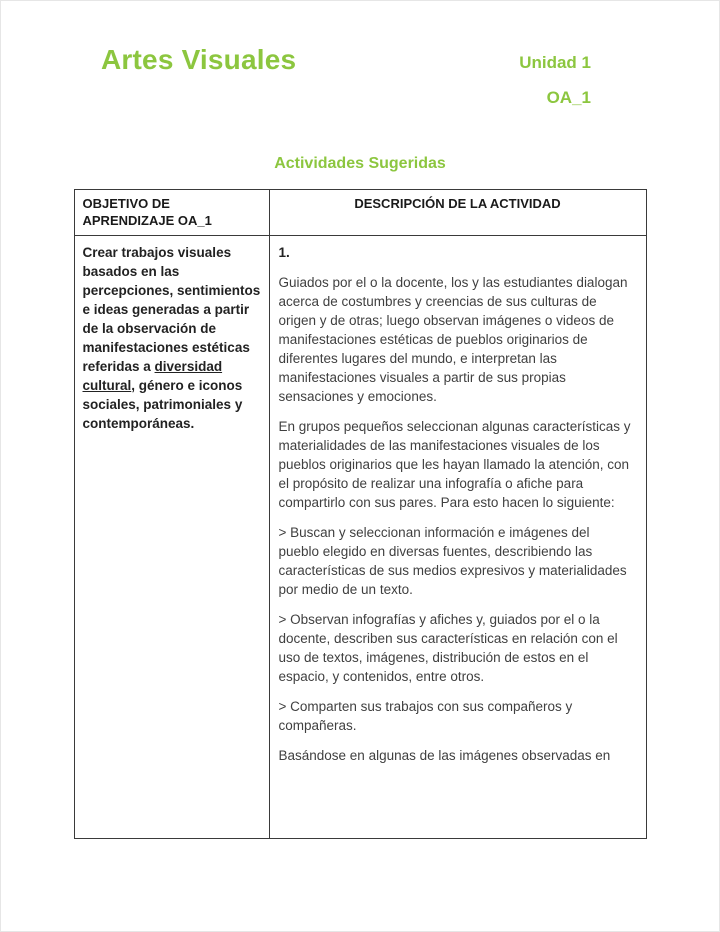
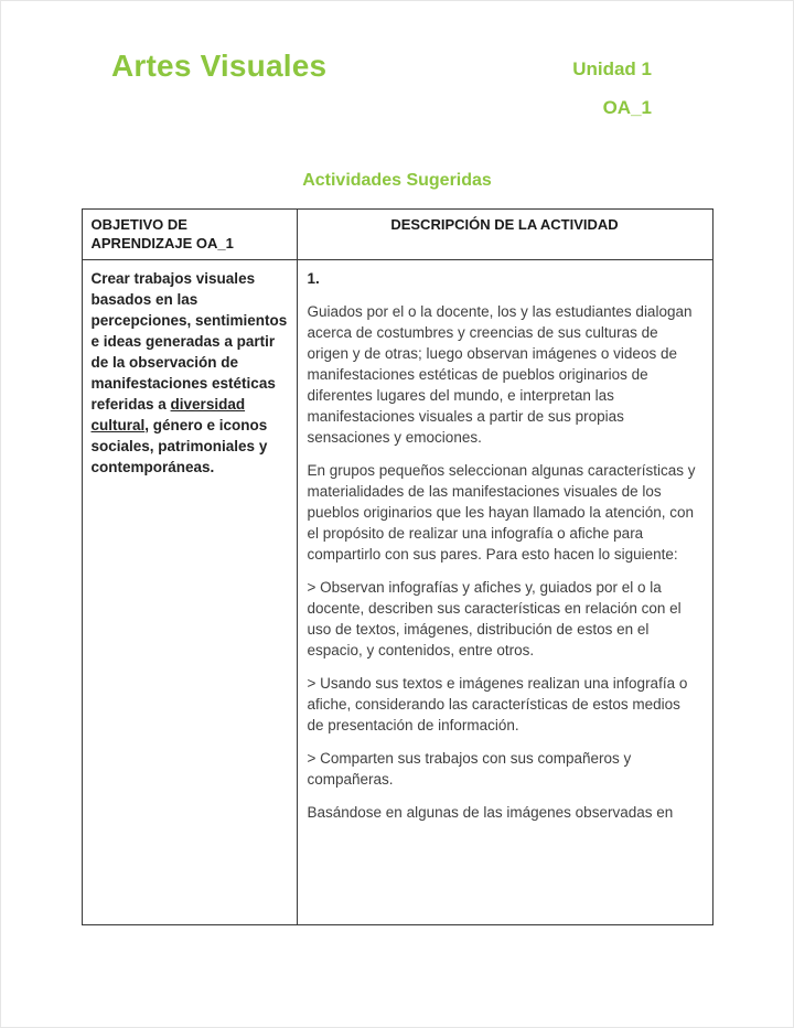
  Artes Visuales
  Unidad 1
  OA_1
  Actividades Sugeridas
  OBJETIVO DE APRENDIZAJE OA_1
  DESCRIPCIÓN DE LA ACTIVIDAD
  Crear trabajos visuales basados en las percepciones, sentimientos e ideas generadas a partir de la observación de manifestaciones estéticas referidas a diversidad cultural, género e iconos sociales, patrimoniales y contemporáneas.
  1.
  Guiados por el o la docente, los y las estudiantes dialogan acerca de costumbres y creencias de sus culturas de origen y de otras; luego observan imágenes o videos de manifestaciones estéticas de pueblos originarios de diferentes lugares del mundo, e interpretan las manifestaciones visuales a partir de sus propias sensaciones y emociones.
  En grupos pequeños seleccionan algunas características y materialidades de las manifestaciones visuales de los pueblos originarios que les hayan llamado la atención, con el propósito de realizar una infografía o afiche para compartirlo con sus pares. Para esto hacen lo siguiente:
- > Buscan y seleccionan información e imágenes del pueblo elegido en diversas fuentes, describiendo las características de sus medios expresivos y materialidades por medio de un texto.
  > Observan infografías y afiches y, guiados por el o la docente, describen sus características en relación con el uso de textos, imágenes, distribución de estos en el espacio, y contenidos, entre otros.
+ > Usando sus textos e imágenes realizan una infografía o afiche, considerando las características de estos medios de presentación de información.
  > Comparten sus trabajos con sus compañeros y compañeras.
  Basándose en algunas de las imágenes observadas en
